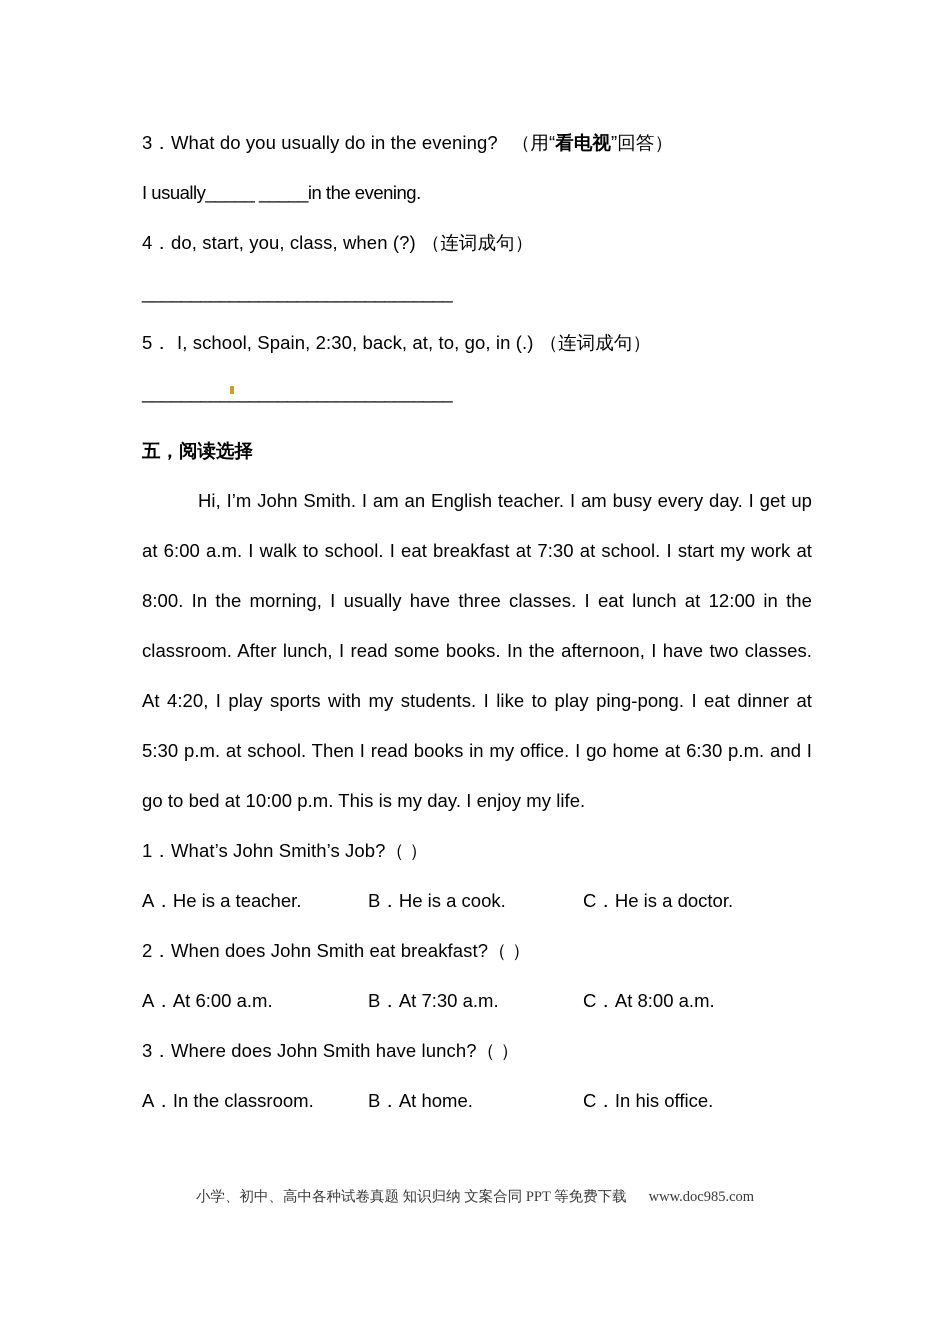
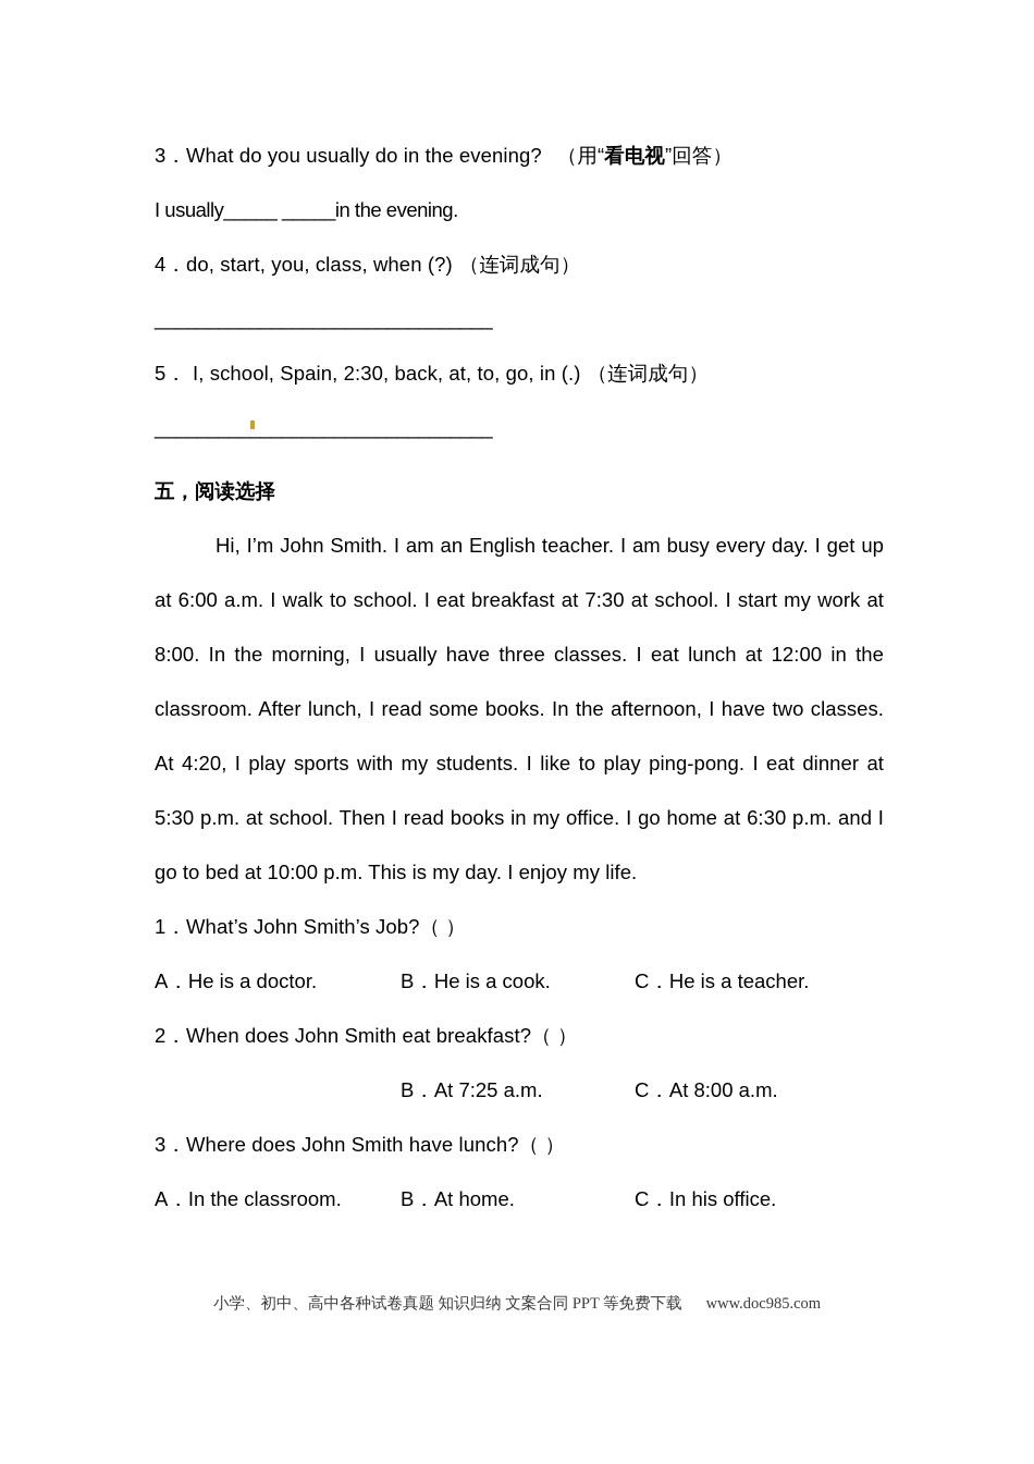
  3．What do you usually do in the evening? （用“看电视”回答）
  I usually_____ _____in the evening.
  4．do, start, you, class, when (?) （连词成句）
  ________________________________
  5． I, school, Spain, 2:30, back, at, to, go, in (.) （连词成句）
  ________________________________
  五，阅读选择
  Hi, I’m John Smith. I am an English teacher. I am busy every day. I get up at 6:00 a.m. I walk to school. I eat breakfast at 7:30 at school. I start my work at 8:00. In the morning, I usually have three classes. I eat lunch at 12:00 in the classroom. After lunch, I read some books. In the afternoon, I have two classes. At 4:20, I play sports with my students. I like to play ping-pong. I eat dinner at 5:30 p.m. at school. Then I read books in my office. I go home at 6:30 p.m. and I go to bed at 10:00 p.m. This is my day. I enjoy my life.
  1．What’s John Smith’s Job?（ ）
- A．He is a teacher.
+ A．He is a doctor.
  B．He is a cook.
- C．He is a doctor.
+ C．He is a teacher.
  2．When does John Smith eat breakfast?（ ）
- A．At 6:00 a.m.
- B．At 7:30 a.m.
+ B．At 7:25 a.m.
  C．At 8:00 a.m.
  3．Where does John Smith have lunch?（ ）
  A．In the classroom.
  B．At home.
  C．In his office.
  小学、初中、高中各种试卷真题 知识归纳 文案合同 PPT 等免费下载 www.doc985.com
